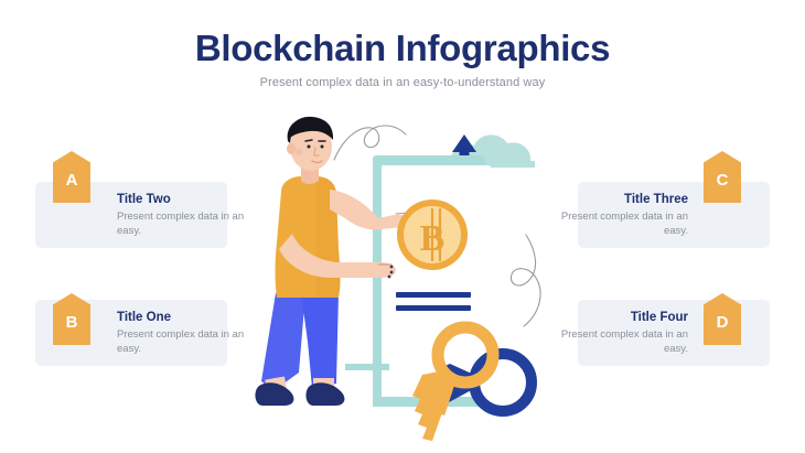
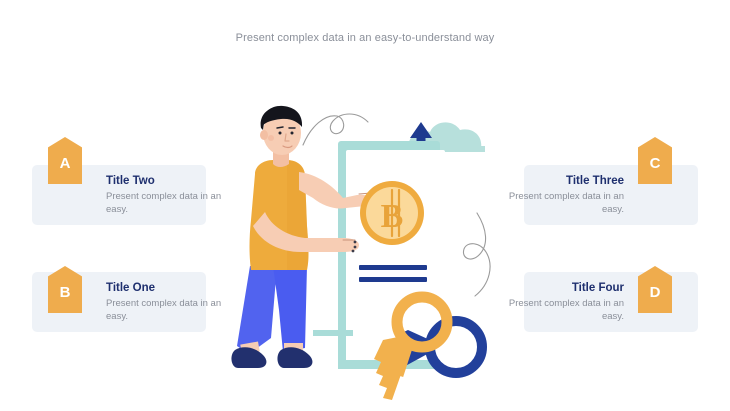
- Blockchain Infographics
  Present complex data in an easy-to-understand way
  Title Two
  Present complex data in an easy.
  A
  Title One
  Present complex data in an easy.
  B
  Title Three
  Present complex data in an easy.
  C
  Title Four
  Present complex data in an easy.
  D
